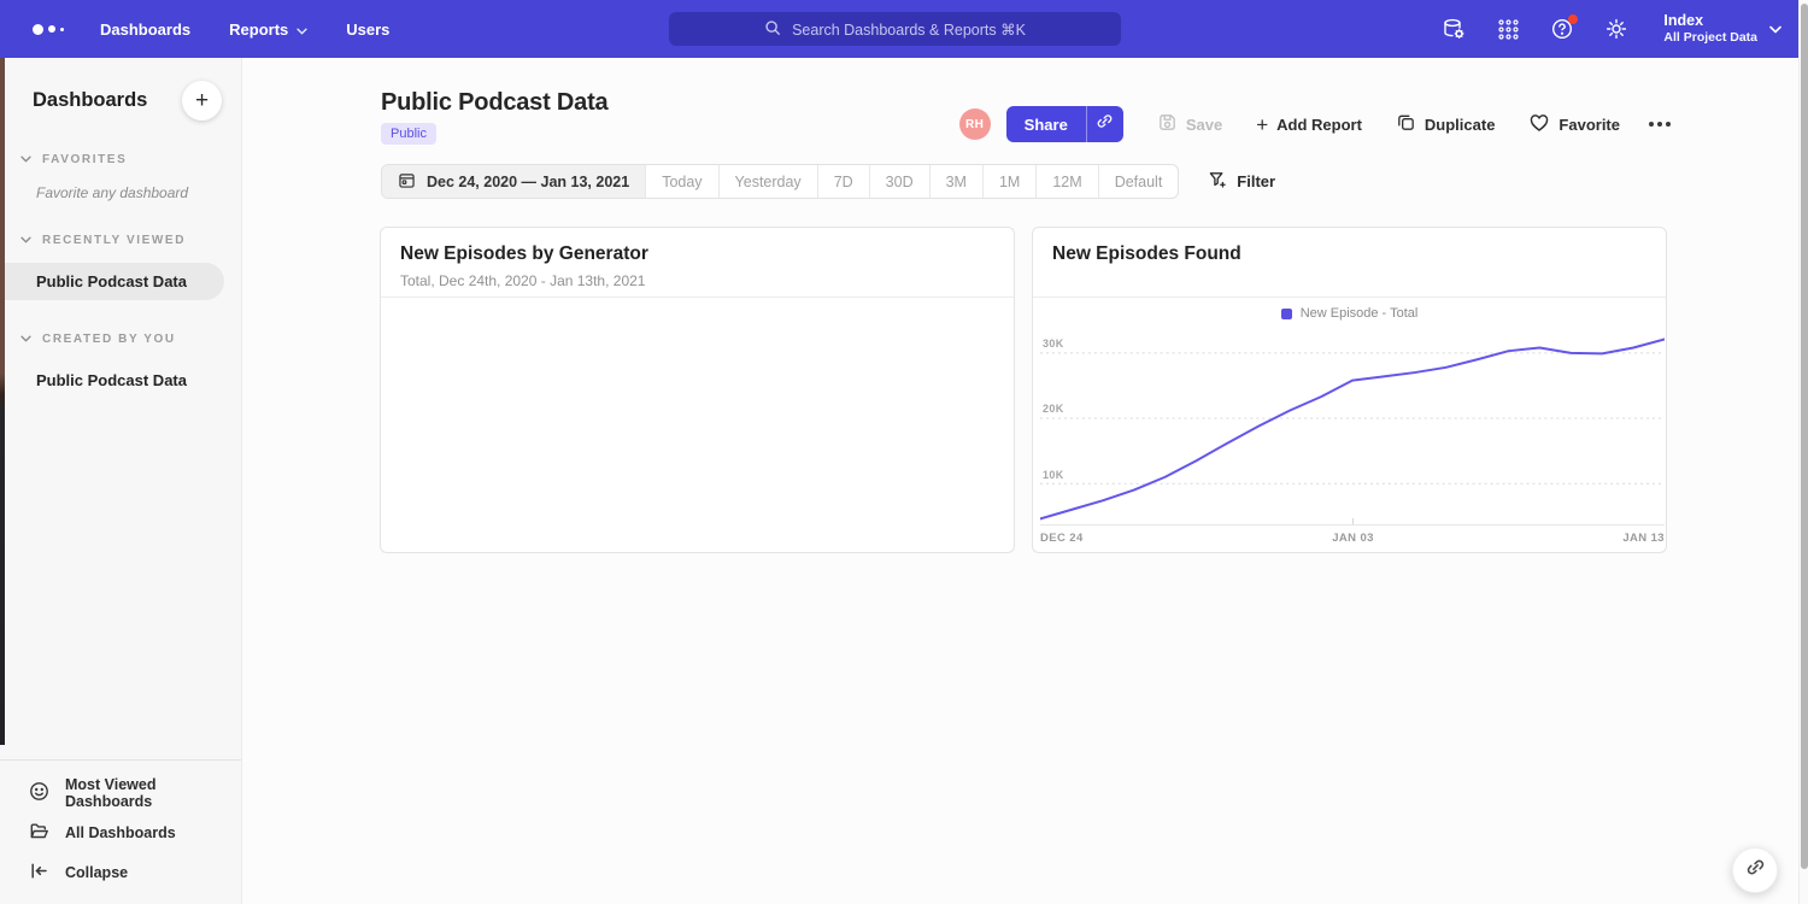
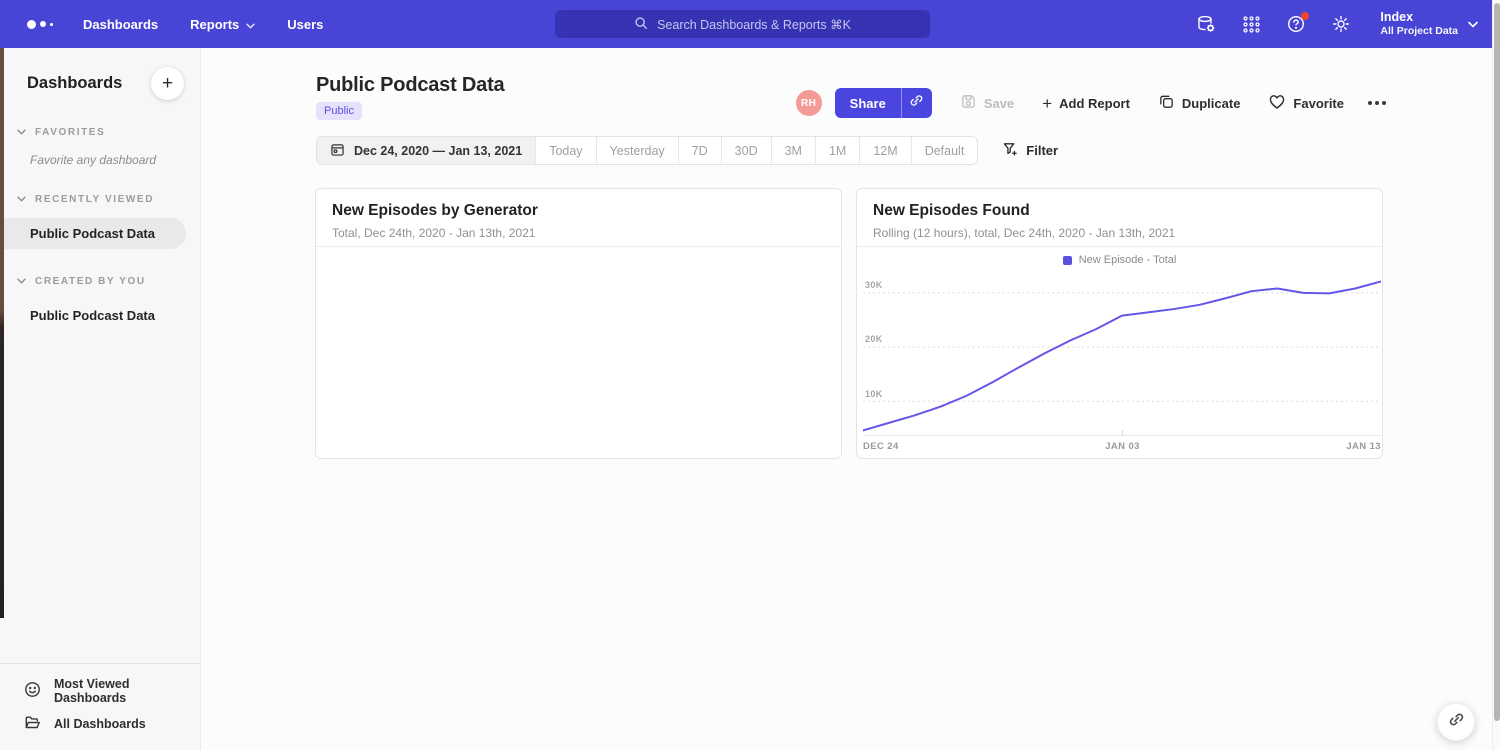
  Dashboards
  Reports
  Users
  Search Dashboards & Reports ⌘K
  Index
  All Project Data
  Dashboards
  +
  FAVORITES
  Favorite any dashboard
  RECENTLY VIEWED
  Public Podcast Data
  CREATED BY YOU
  Public Podcast Data
  Most Viewed Dashboards
  All Dashboards
- Collapse
  Public Podcast Data
  Public
  RH
  Share
  Save
  +
  Add Report
  Duplicate
  Favorite
  Dec 24, 2020 — Jan 13, 2021
  Today
  Yesterday
  7D
  30D
  3M
  1M
  12M
  Default
  Filter
  New Episodes by Generator
  Total, Dec 24th, 2020 - Jan 13th, 2021
  New Episodes Found
+ Rolling (12 hours), total, Dec 24th, 2020 - Jan 13th, 2021
  New Episode - Total
  10K
  20K
  30K
  DEC 24
  JAN 03
  JAN 13
